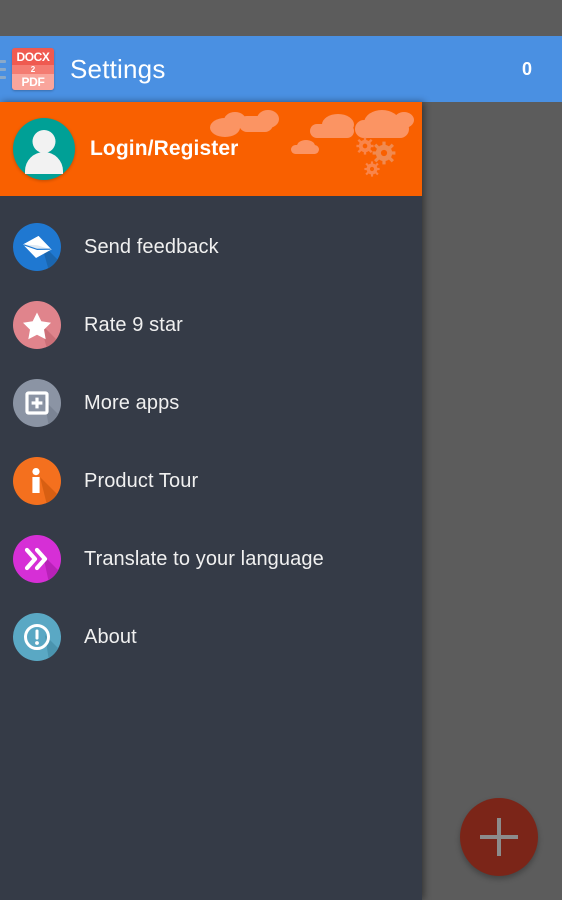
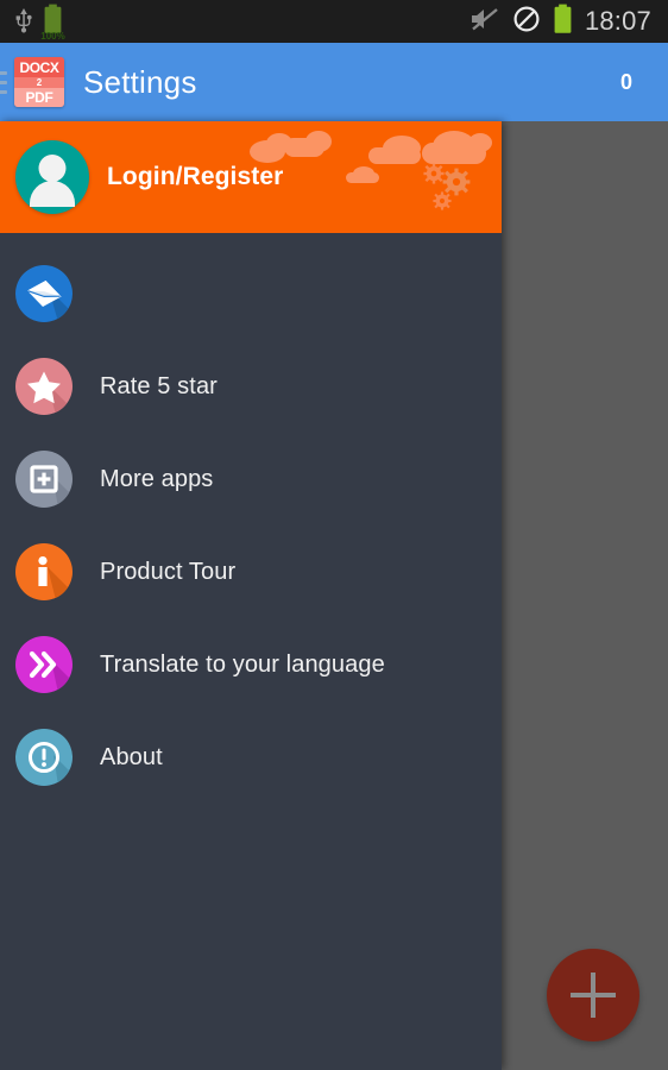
+ 100%
+ 18:07
  DOCX
  2
  PDF
  Settings
  0
  Login/Register
- Send feedback
- Rate 9 star
+ Rate 5 star
  More apps
  Product Tour
  Translate to your language
  About
